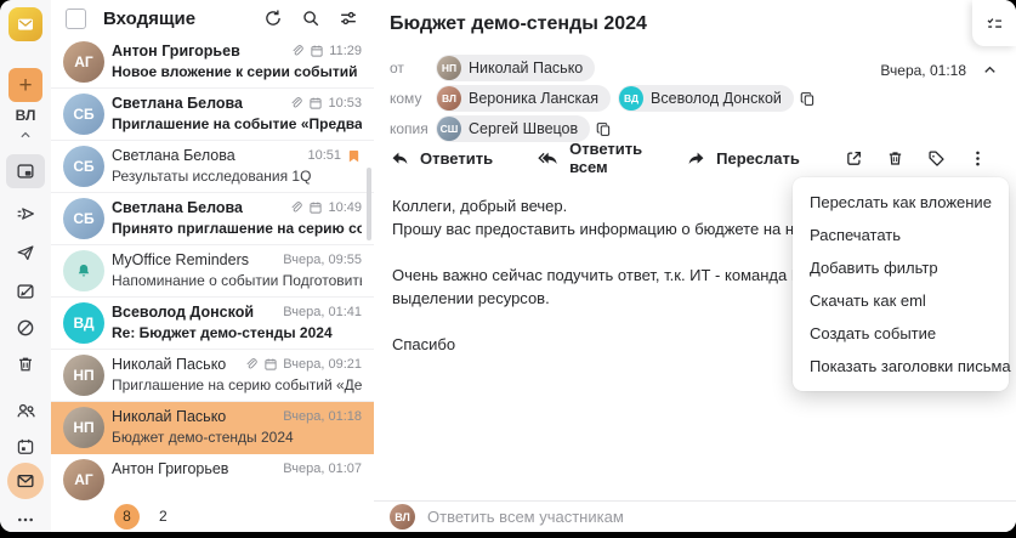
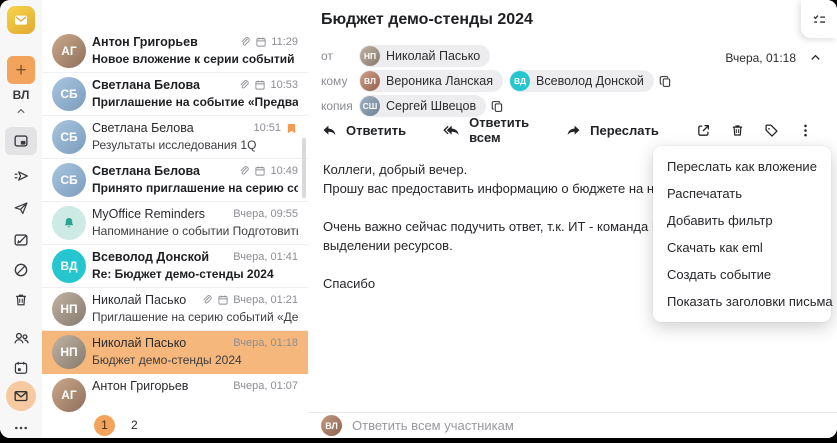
  +
  ВЛ
- Входящие
  АГ
  Антон Григорьев
  11:29
  Новое вложение к серии событий
  СБ
  Светлана Белова
  10:53
  Приглашение на событие «Предва
  СБ
  Светлана Белова
  10:51
  Результаты исследования 1Q
  СБ
  Светлана Белова
  10:49
  Принято приглашение на серию со
  MyOffice Reminders
  Вчера, 09:55
  Напоминание о событии Подготовит
  ВД
  Всеволод Донской
  Вчера, 01:41
  Re: Бюджет демо-стенды 2024
  НП
  Николай Пасько
- Вчера, 09:21
+ Вчера, 01:21
  Приглашение на серию событий «Де
  НП
  Николай Пасько
  Вчера, 01:18
  Бюджет демо-стенды 2024
  АГ
  Антон Григорьев
  Вчера, 01:07
- 8
+ 1
  2
  Бюджет демо-стенды 2024
  от
  НП
  Николай Пасько
  кому
  ВЛ
  Вероника Ланская
  ВД
  Всеволод Донской
  копия
  СШ
  Сергей Швецов
  Вчера, 01:18
  Ответить
  Ответить всем
  Переслать
  Коллеги, добрый вечер.
  Прошу вас предоставить информацию о бюджете на н
  Очень важно сейчас подучить ответ, т.к. ИТ - команда
  выделении ресурсов.
  Спасибо
  ВЛ
  Ответить всем участникам
  Переслать как вложение
  Распечатать
  Добавить фильтр
  Скачать как eml
  Создать событие
  Показать заголовки письма
